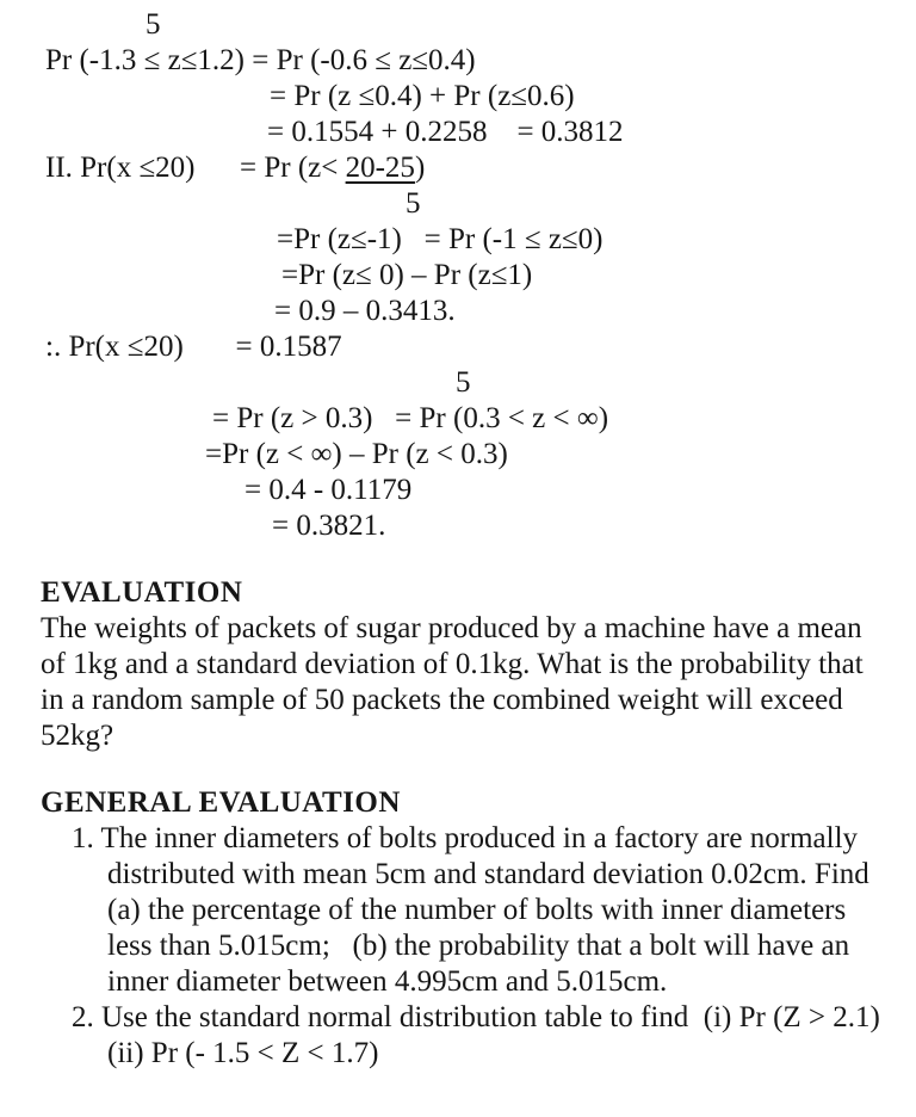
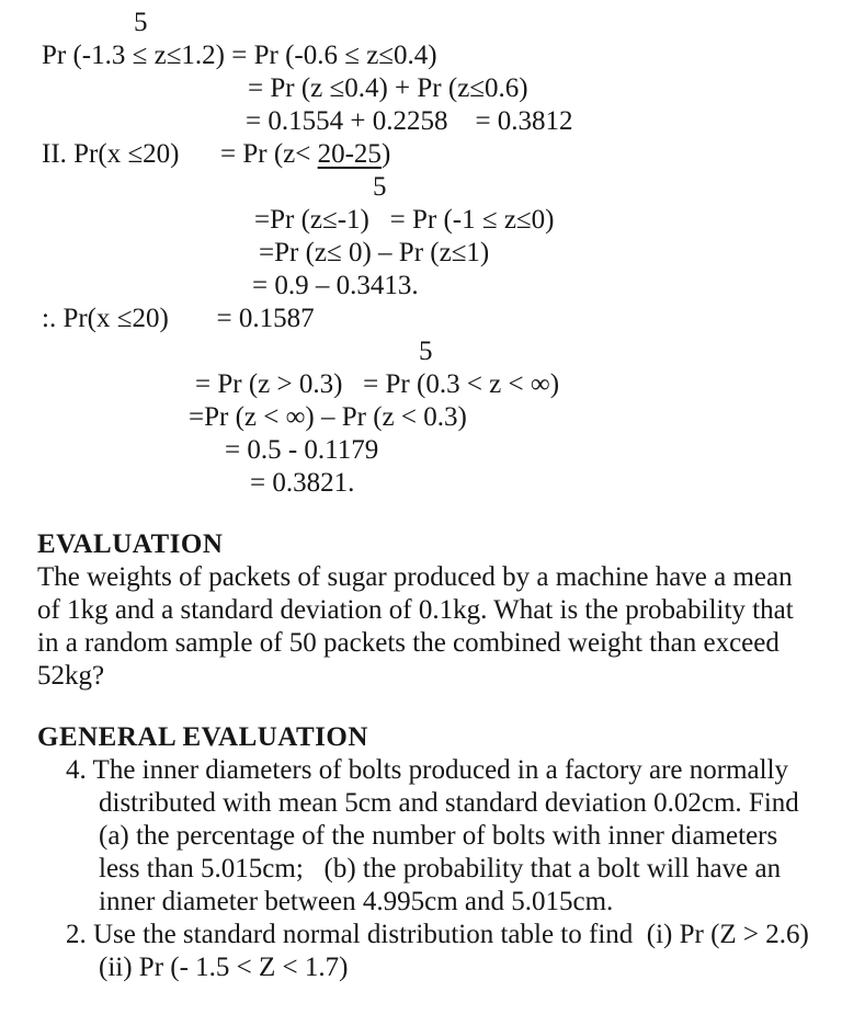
  5
  Pr (-1.3 ≤ z≤1.2) = Pr (-0.6 ≤ z≤0.4)
  = Pr (z ≤0.4) + Pr (z≤0.6)
  = 0.1554 + 0.2258 = 0.3812
  II. Pr(x ≤20) = Pr (z< 20-25)
  5
  =Pr (z≤-1) = Pr (-1 ≤ z≤0)
  =Pr (z≤ 0) – Pr (z≤1)
  = 0.9 – 0.3413.
  :. Pr(x ≤20) = 0.1587
  5
  = Pr (z > 0.3) = Pr (0.3 < z < ∞)
  =Pr (z < ∞) – Pr (z < 0.3)
- = 0.4 - 0.1179
+ = 0.5 - 0.1179
  = 0.3821.
  EVALUATION
  The weights of packets of sugar produced by a machine have a mean
  of 1kg and a standard deviation of 0.1kg. What is the probability that
- in a random sample of 50 packets the combined weight will exceed
+ in a random sample of 50 packets the combined weight than exceed
  52kg?
  GENERAL EVALUATION
- 1. The inner diameters of bolts produced in a factory are normally
+ 4. The inner diameters of bolts produced in a factory are normally
  distributed with mean 5cm and standard deviation 0.02cm. Find
  (a) the percentage of the number of bolts with inner diameters
  less than 5.015cm; (b) the probability that a bolt will have an
  inner diameter between 4.995cm and 5.015cm.
- 2. Use the standard normal distribution table to find (i) Pr (Z > 2.1)
+ 2. Use the standard normal distribution table to find (i) Pr (Z > 2.6)
  (ii) Pr (- 1.5 < Z < 1.7)
